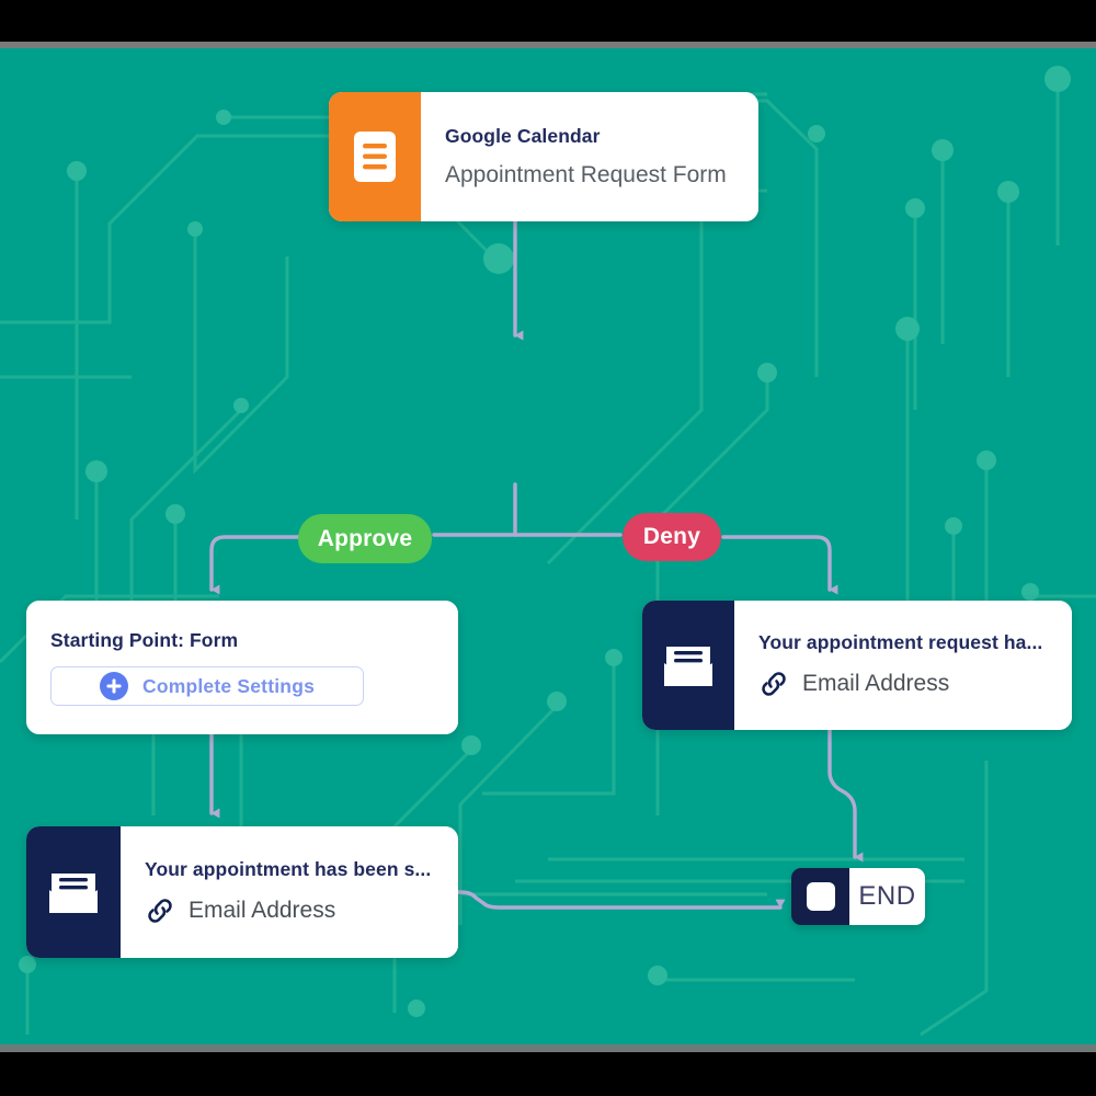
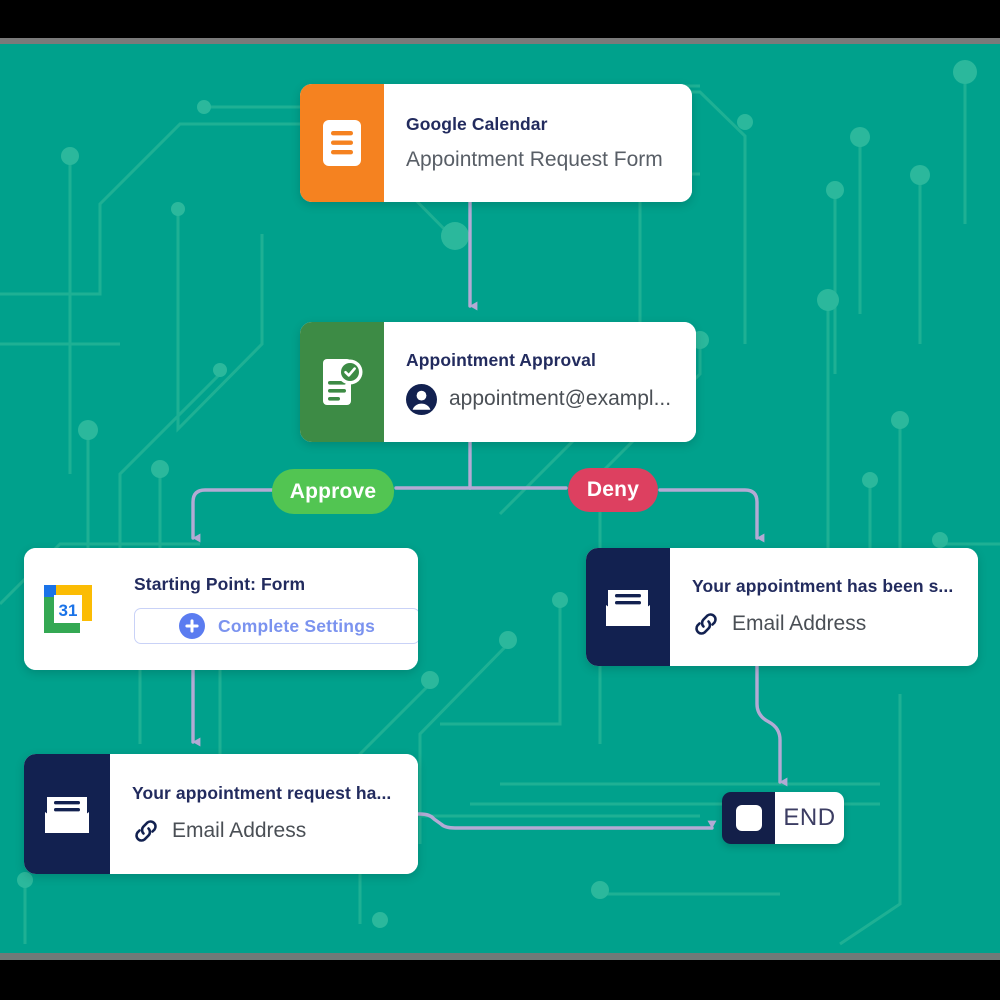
  Google Calendar
  Appointment Request Form
+ Appointment Approval
+ appointment@exampl...
+ 31
  Starting Point: Form
  Complete Settings
- Your appointment request ha...
+ Your appointment has been s...
  Email Address
- Your appointment has been s...
+ Your appointment request ha...
  Email Address
  Approve
  Deny
  END
